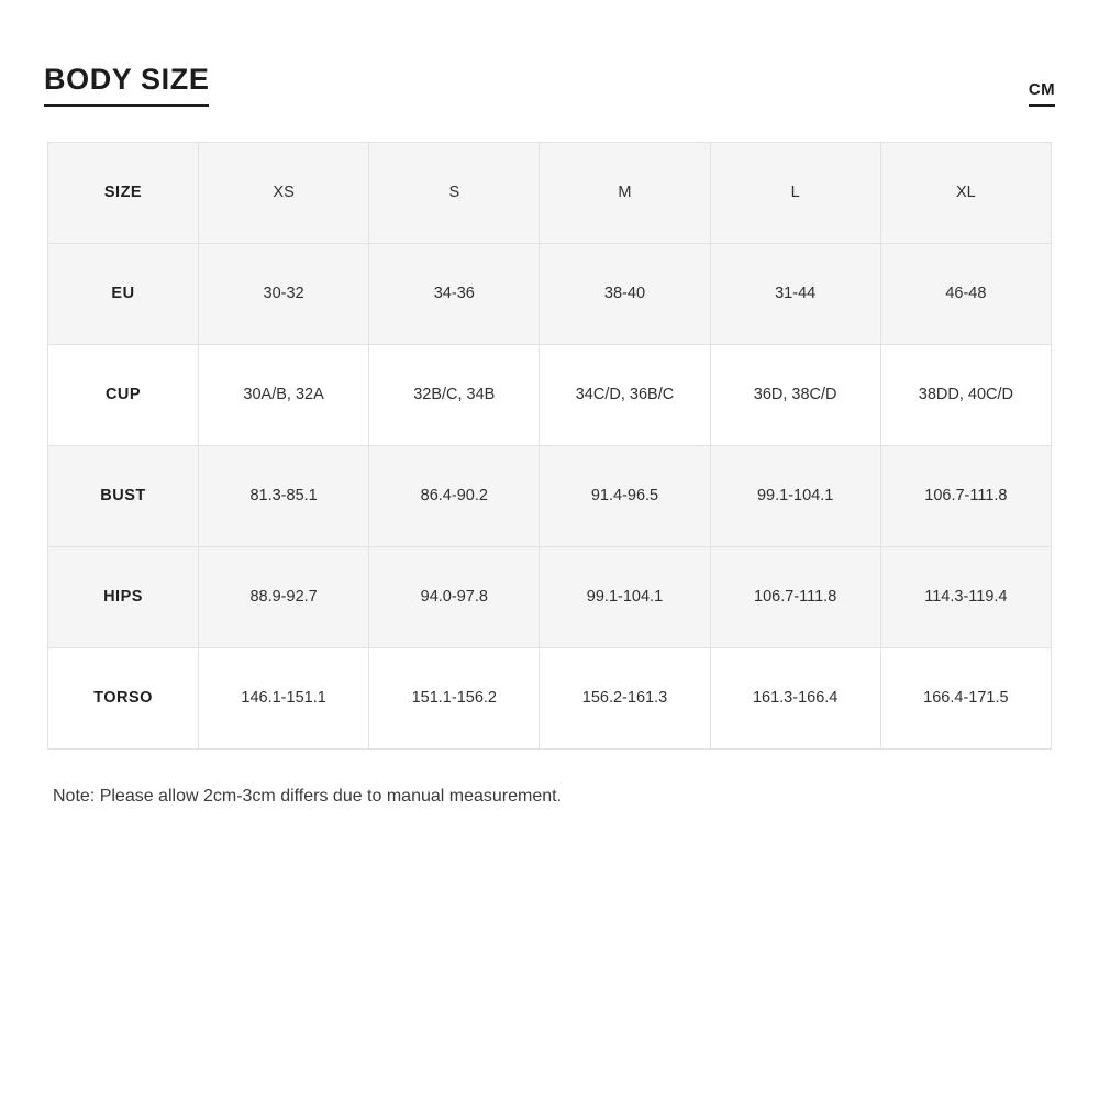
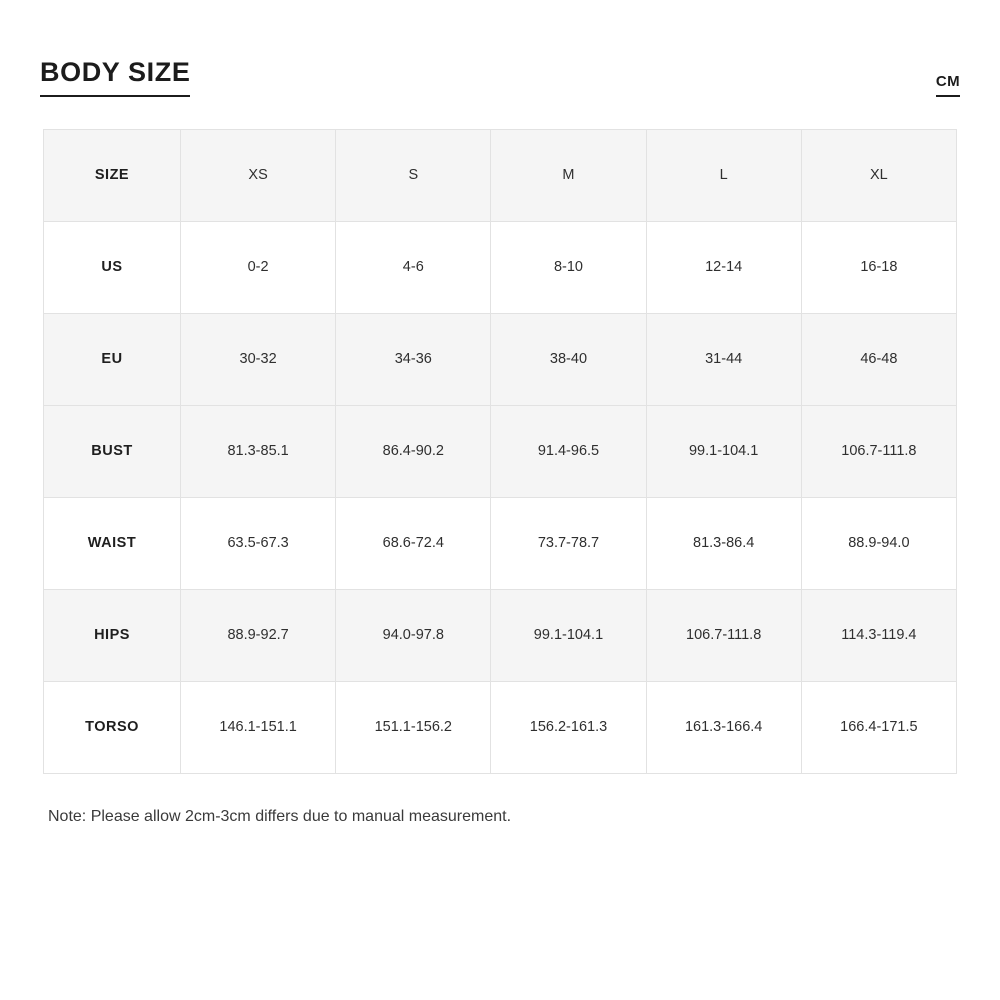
  BODY SIZE
  CM
  SIZE	XS	S	M	L	XL
+ US	0-2	4-6	8-10	12-14	16-18
  EU	30-32	34-36	38-40	31-44	46-48
- CUP	30A/B, 32A	32B/C, 34B	34C/D, 36B/C	36D, 38C/D	38DD, 40C/D
  BUST	81.3-85.1	86.4-90.2	91.4-96.5	99.1-104.1	106.7-111.8
+ WAIST	63.5-67.3	68.6-72.4	73.7-78.7	81.3-86.4	88.9-94.0
  HIPS	88.9-92.7	94.0-97.8	99.1-104.1	106.7-111.8	114.3-119.4
  TORSO	146.1-151.1	151.1-156.2	156.2-161.3	161.3-166.4	166.4-171.5
  Note: Please allow 2cm-3cm differs due to manual measurement.
